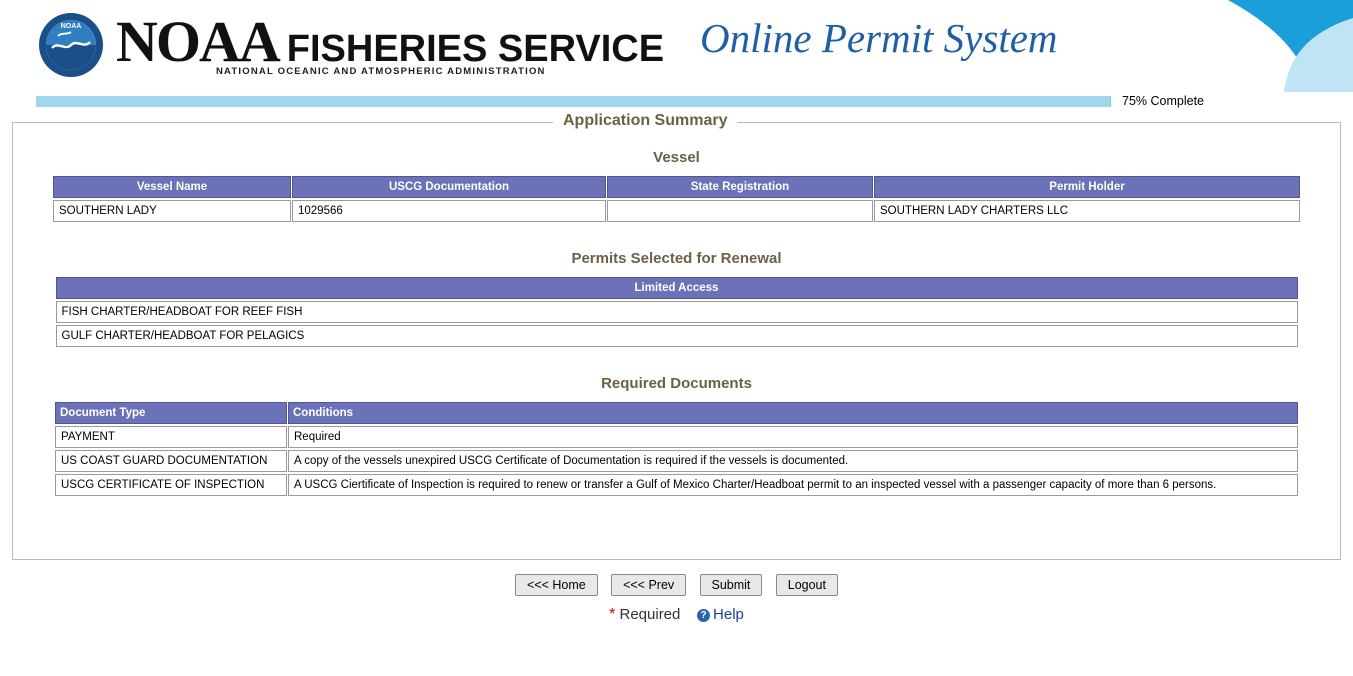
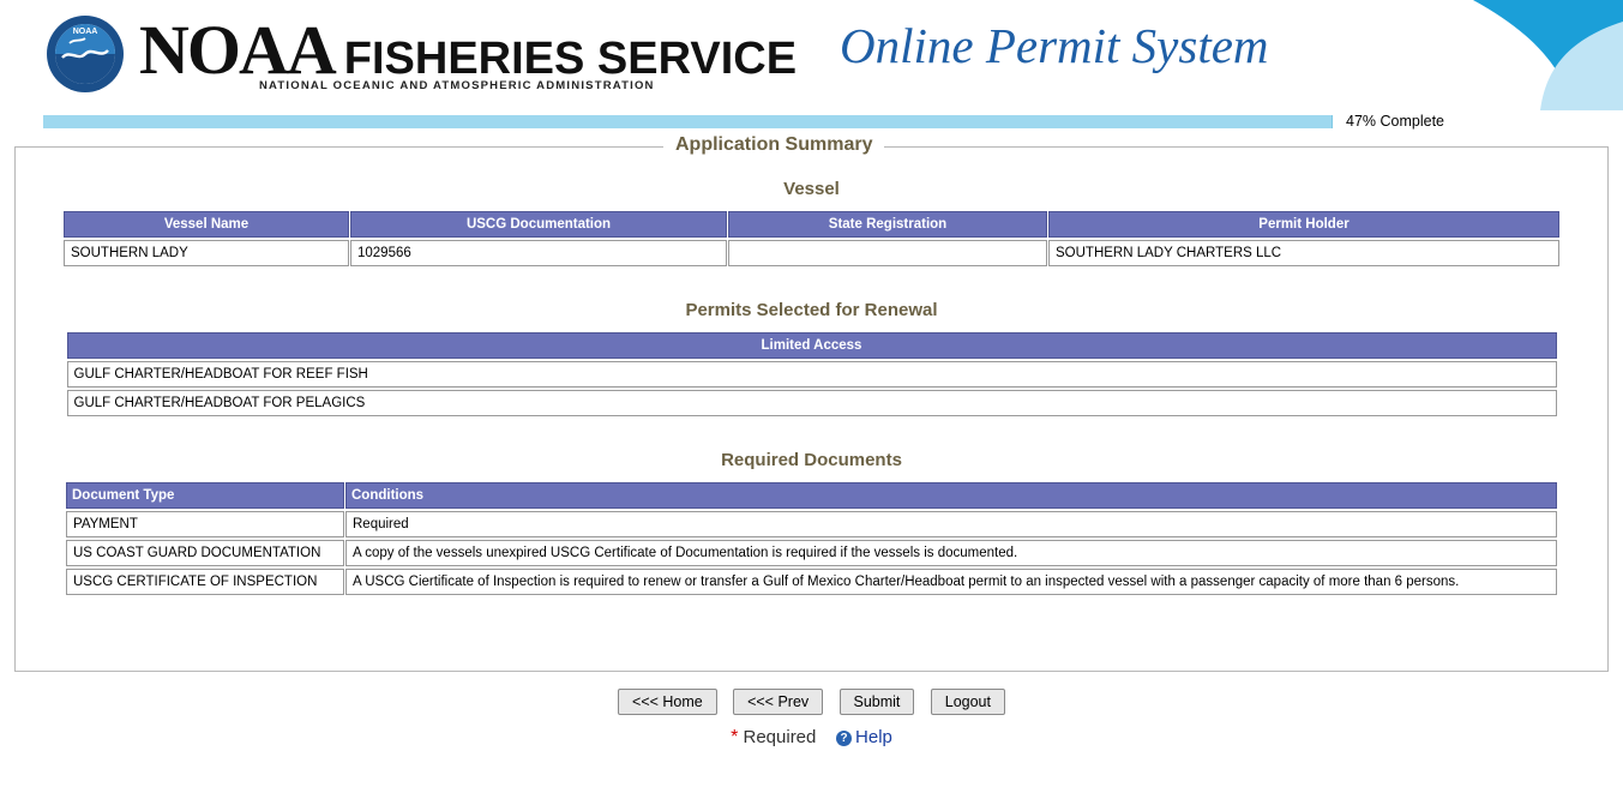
  NOAA FISHERIES SERVICE
  NATIONAL OCEANIC AND ATMOSPHERIC ADMINISTRATION
  Online Permit System
- 75% Complete
+ 47% Complete
  Application Summary
  Vessel
  Vessel Name	USCG Documentation	State Registration	Permit Holder
  SOUTHERN LADY	1029566		SOUTHERN LADY CHARTERS LLC
  Permits Selected for Renewal
  Limited Access
- FISH CHARTER/HEADBOAT FOR REEF FISH
+ GULF CHARTER/HEADBOAT FOR REEF FISH
  GULF CHARTER/HEADBOAT FOR PELAGICS
  Required Documents
  Document Type	Conditions
  PAYMENT	Required
  US COAST GUARD DOCUMENTATION	A copy of the vessels unexpired USCG Certificate of Documentation is required if the vessels is documented.
  USCG CERTIFICATE OF INSPECTION	A USCG Ciertificate of Inspection is required to renew or transfer a Gulf of Mexico Charter/Headboat permit to an inspected vessel with a passenger capacity of more than 6 persons.
  <<< Home <<< Prev Submit Logout
  * Required ? Help
